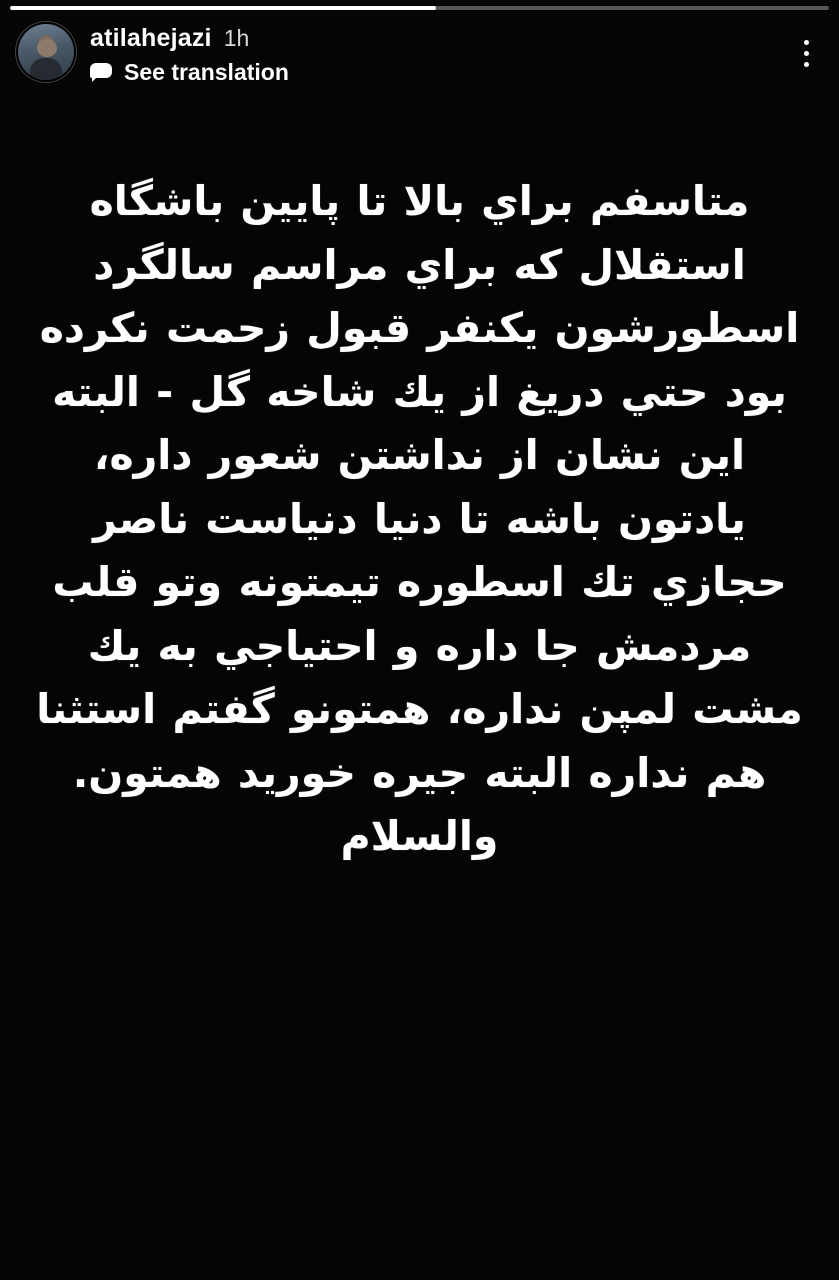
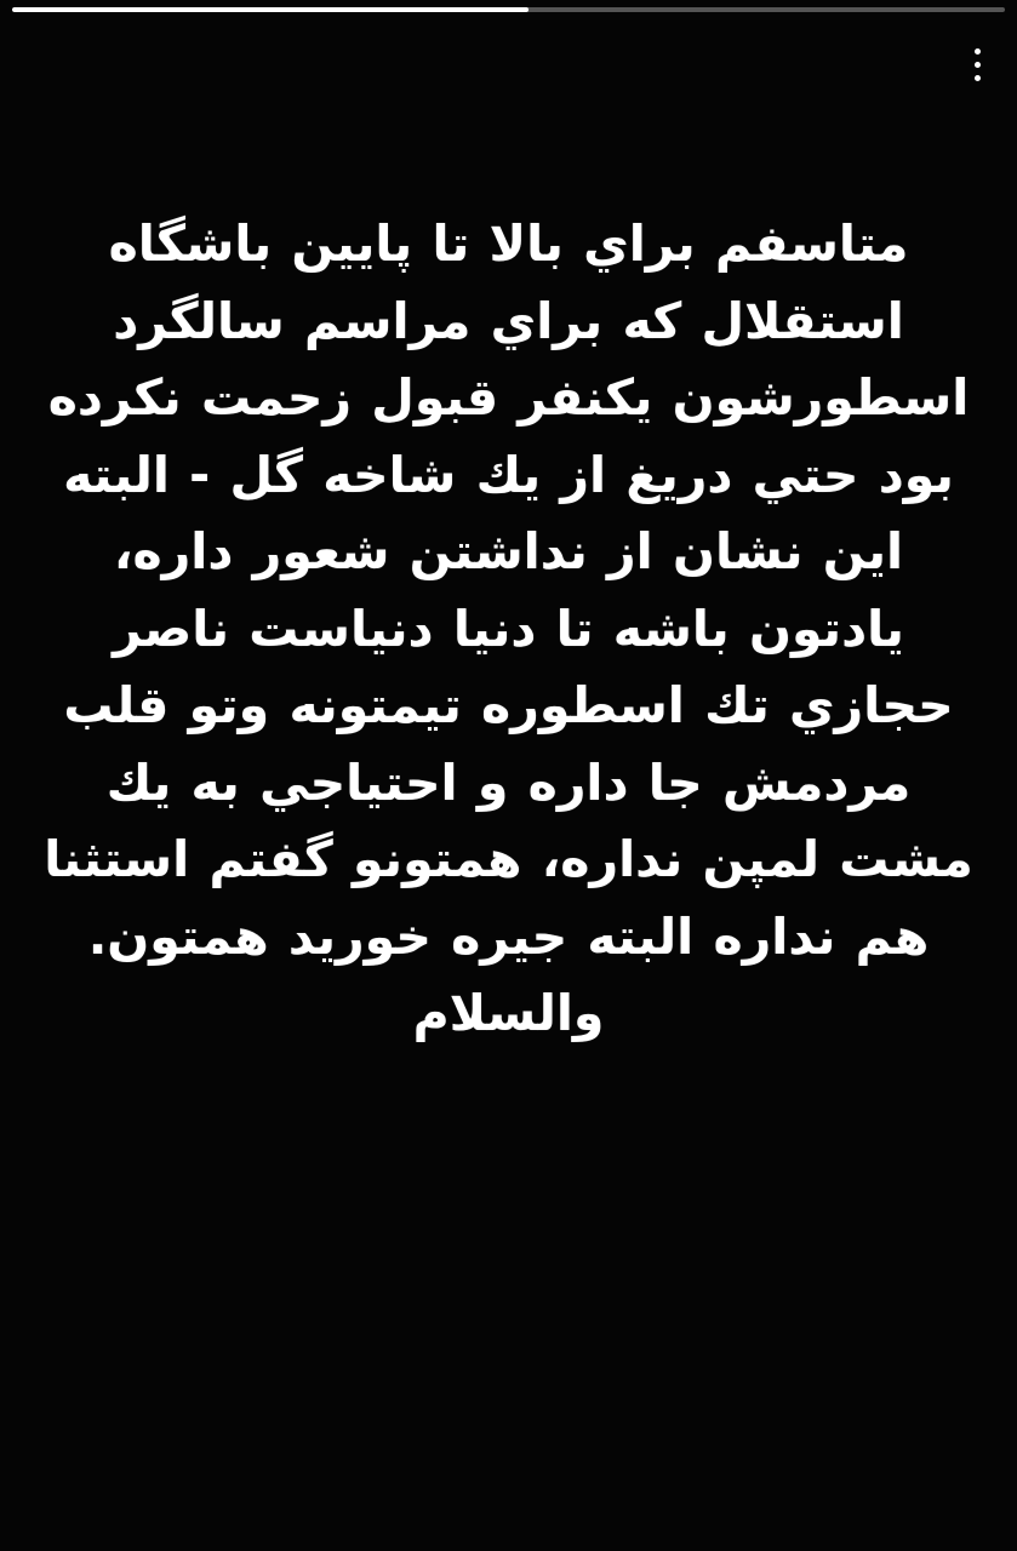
- atilahejazi
- 1h
- See translation
  متاسفم براي بالا تا پايين باشگاه استقلال كه براي مراسم سالگرد اسطورشون يكنفر قبول زحمت نكرده بود حتي دريغ از يك شاخه گل - البته اين نشان از نداشتن شعور داره، يادتون باشه تا دنيا دنياست ناصر حجازي تك اسطوره تيمتونه وتو قلب مردمش جا داره و احتياجي به يك مشت لمپن نداره، همتونو گفتم استثنا هم نداره البته جيره خوريد همتون.
  والسلام
